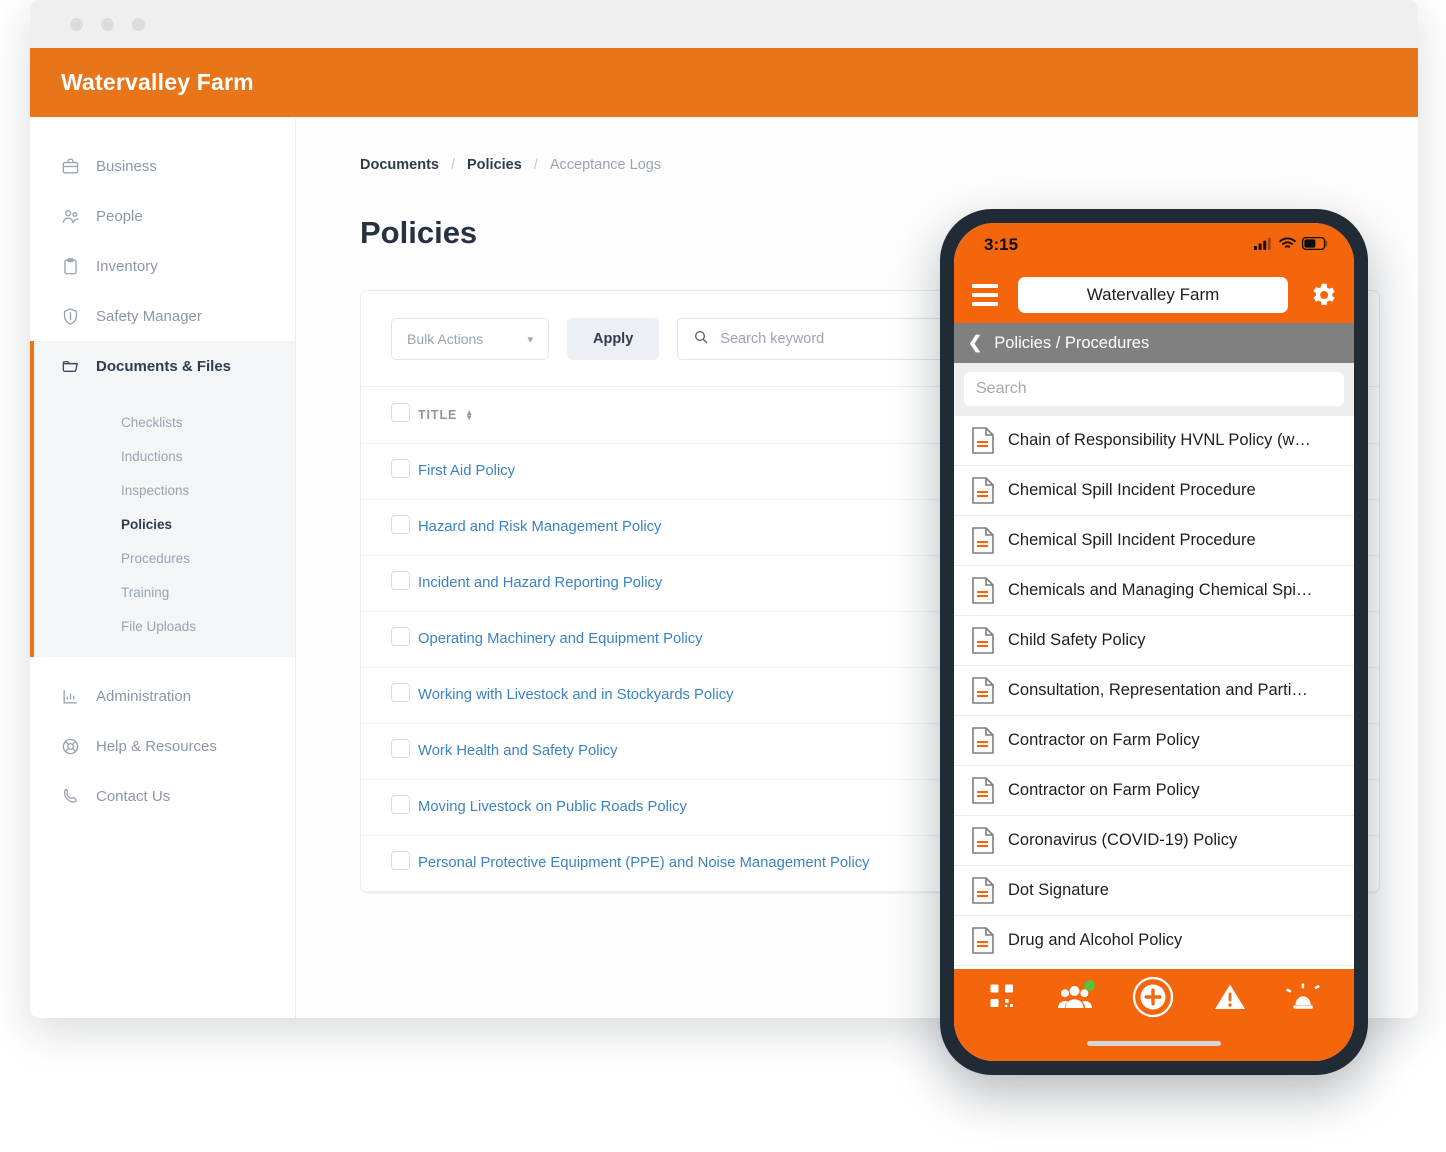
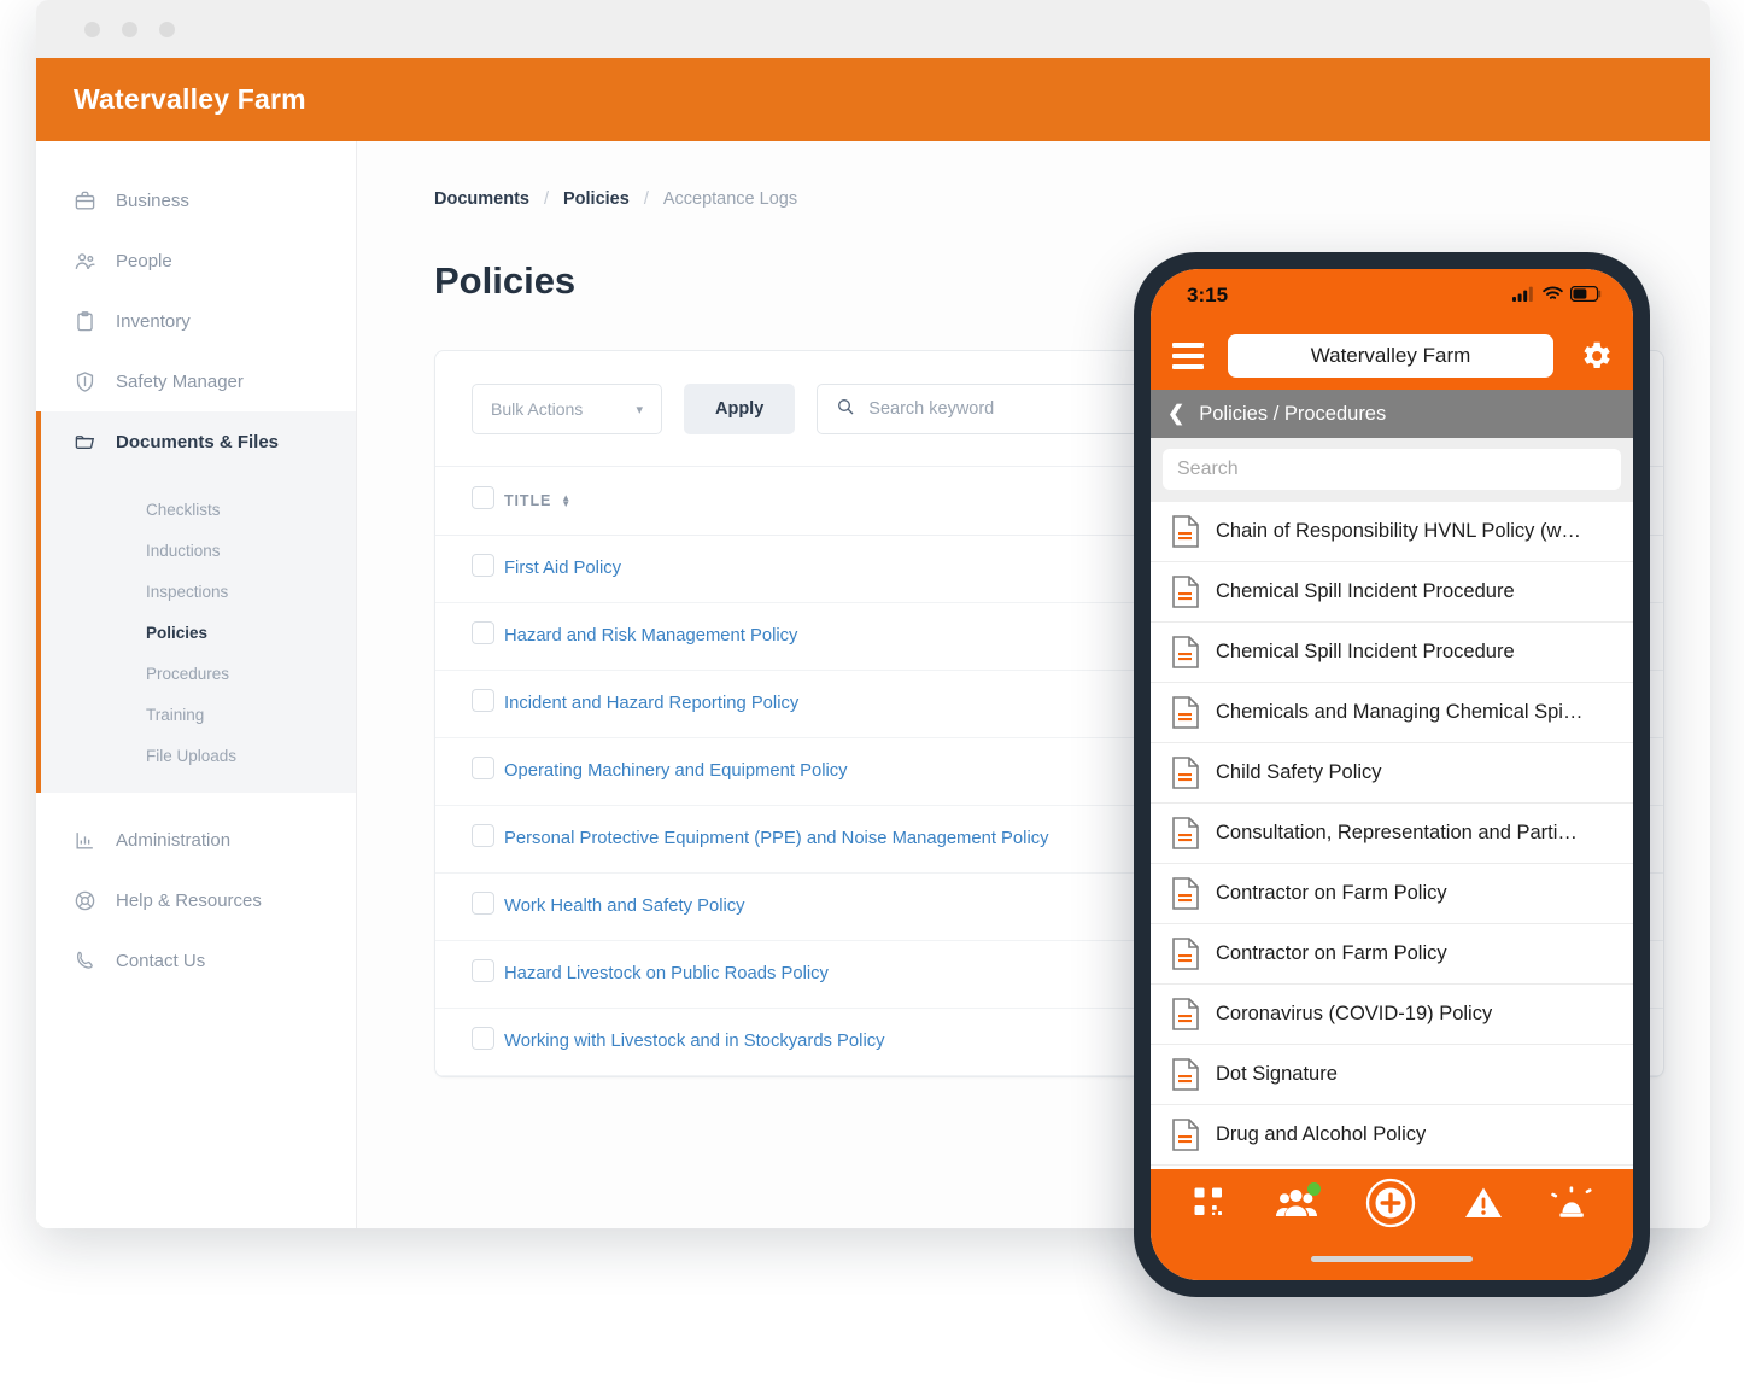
  Watervalley Farm
  Business
  People
  Inventory
  Safety Manager
  Documents & Files
  Checklists
  Inductions
  Inspections
  Policies
  Procedures
  Training
  File Uploads
  Administration
  Help & Resources
  Contact Us
  Documents
  /
  Policies
  /
  Acceptance Logs
  Policies
  Bulk Actions
  ▾
  Apply
  Search keyword
  	TITLE ▲▼
  	First Aid Policy
  	Hazard and Risk Management Policy
  	Incident and Hazard Reporting Policy
  	Operating Machinery and Equipment Policy
- 	Working with Livestock and in Stockyards Policy
+ 	Personal Protective Equipment (PPE) and Noise Management Policy
  	Work Health and Safety Policy
- 	Moving Livestock on Public Roads Policy
+ 	Hazard Livestock on Public Roads Policy
- 	Personal Protective Equipment (PPE) and Noise Management Policy
+ 	Working with Livestock and in Stockyards Policy
  3:15
  Watervalley Farm
  ❮
  Policies / Procedures
  Search
  Chain of Responsibility HVNL Policy (w…
  Chemical Spill Incident Procedure
  Chemical Spill Incident Procedure
  Chemicals and Managing Chemical Spi…
  Child Safety Policy
  Consultation, Representation and Parti…
  Contractor on Farm Policy
  Contractor on Farm Policy
  Coronavirus (COVID-19) Policy
  Dot Signature
  Drug and Alcohol Policy
